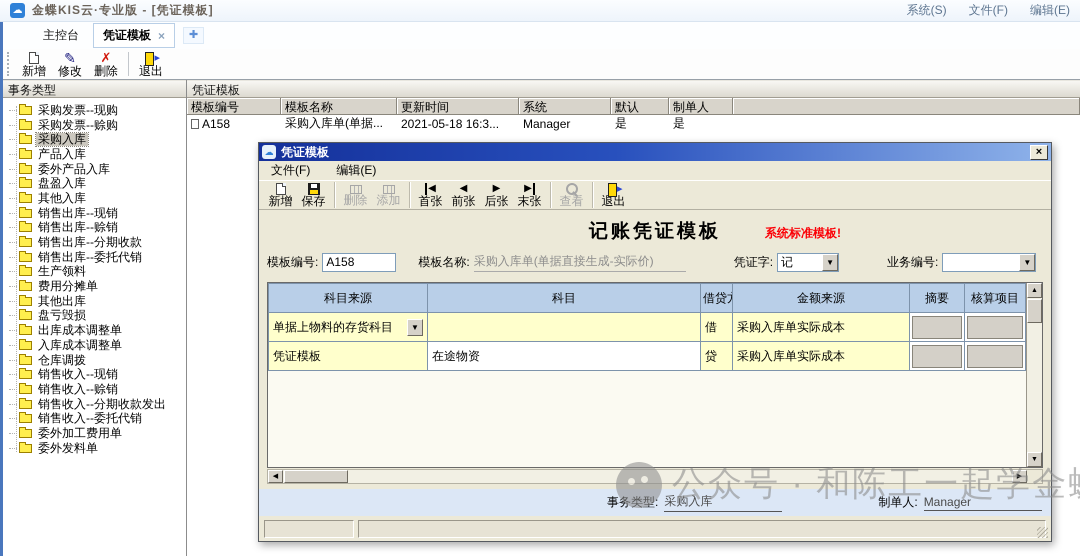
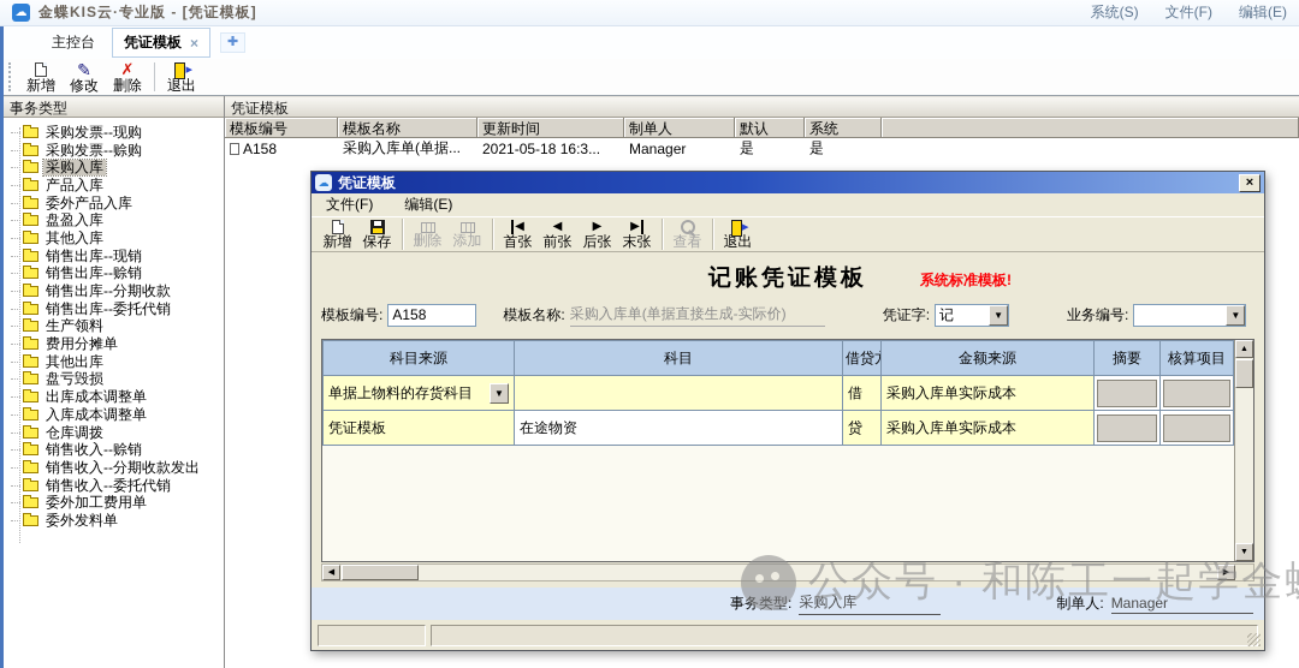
  ☁
  金蝶KIS云·专业版 - [凭证模板]
  系统(S)
  文件(F)
  编辑(E)
  主控台
  凭证模板
  ×
  ✚
  新增
  ✎
  修改
  ✗
  删除
  退出
  事务类型
  采购发票--现购
  采购发票--赊购
  采购入库
  产品入库
  委外产品入库
  盘盈入库
  其他入库
  销售出库--现销
  销售出库--赊销
  销售出库--分期收款
  销售出库--委托代销
  生产领料
  费用分摊单
  其他出库
  盘亏毁损
  出库成本调整单
  入库成本调整单
  仓库调拨
- 销售收入--现销
  销售收入--赊销
  销售收入--分期收款发出
  销售收入--委托代销
  委外加工费用单
  委外发料单
  凭证模板
  模板编号
  模板名称
  更新时间
- 系统
+ 制单人
  默认
- 制单人
+ 系统
  A158
  采购入库单(单据...
  2021-05-18 16:3...
  Manager
  是
  是
  ☁
  凭证模板
  ×
  文件(F)
  编辑(E)
  新增
  保存
  删除
  添加
  ◀
  首张
  ◀
  前张
  ▶
  后张
  ▶
  末张
  查看
  退出
  记账凭证模板
  系统标准模板!
  模板编号:
  A158
  模板名称:
  采购入库单(单据直接生成-实际价)
  凭证字:
  记
  ▼
  业务编号:
  ▼
  科目来源	科目	借贷	金额来源	摘要	核算项目
  单据上物料的存货科目 ▼		借	采购入库单实际成本
  凭证模板	在途物资	贷	采购入库单实际成本
  事务类型:
  采购入库
  制单人:
  Manager
  公众号 · 和陈工一起学金
